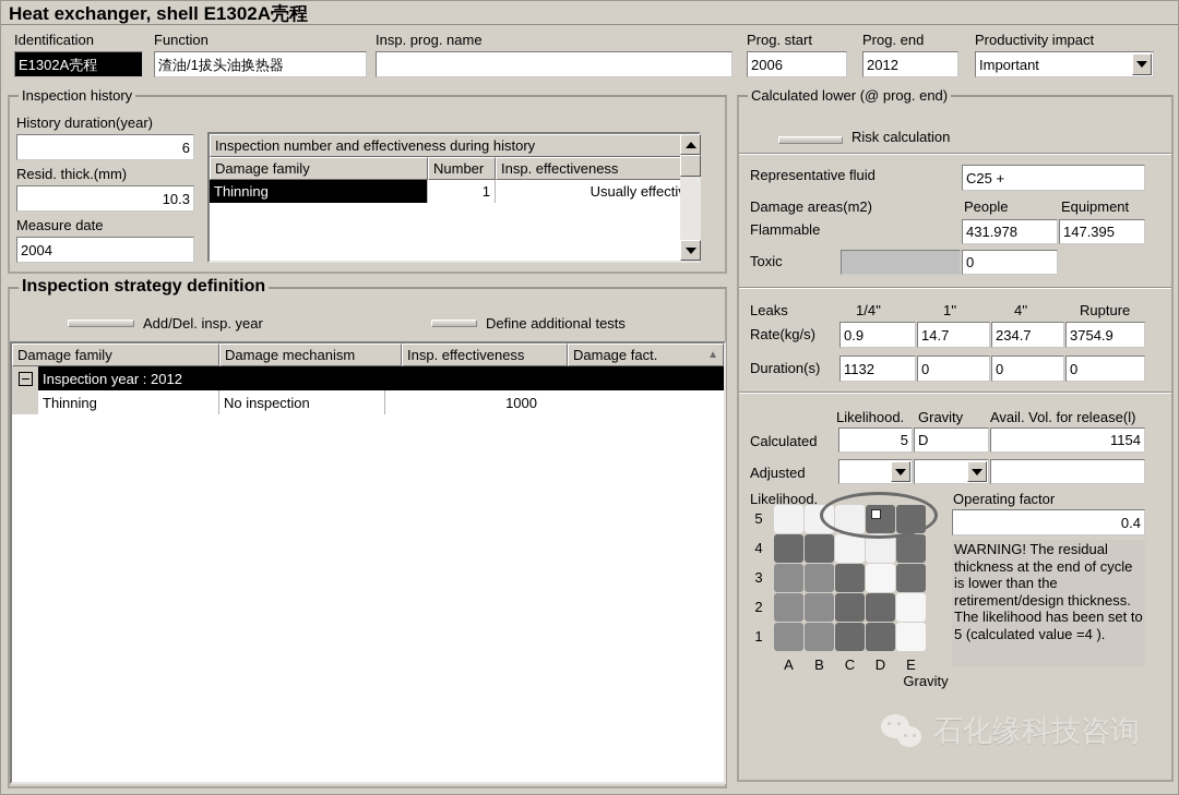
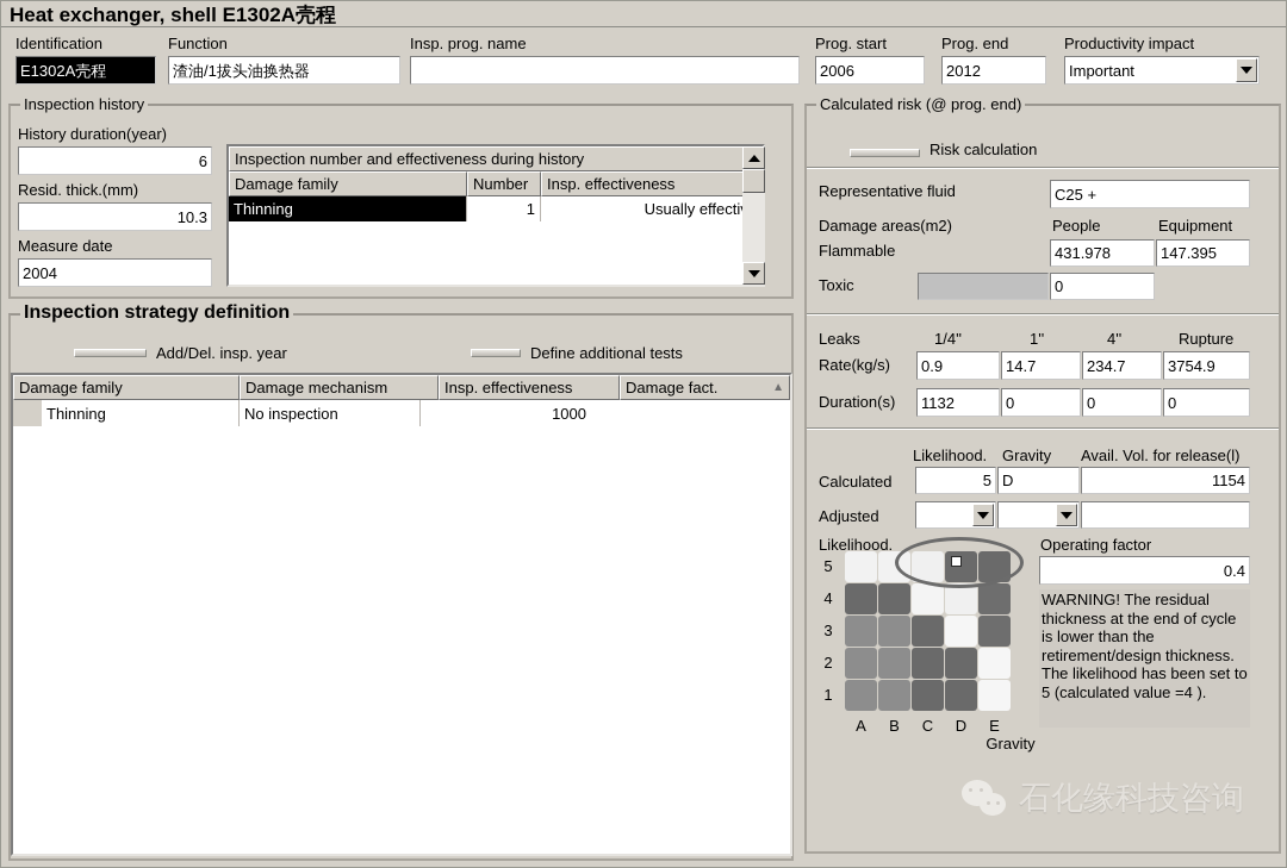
  Heat exchanger, shell E1302A壳程
  Identification
  E1302A壳程
  Function
  渣油/1拔头油换热器
  Insp. prog. name
  Prog. start
  2006
  Prog. end
  2012
  Productivity impact
  Important
  Inspection history
  History duration(year)
  6
  Resid. thick.(mm)
  10.3
  Measure date
  2004
  Inspection number and effectiveness during history
  Damage family
  Number
  Insp. effectiveness
  Thinning
  1
  Usually effecti
  Inspection strategy definition
  Add/Del. insp. year
  Define additional tests
  Damage family
  Damage mechanism
  Insp. effectiveness
  Damage fact.
  ▲
- Inspection year : 2012
  Thinning
  No inspection
  1000
- Calculated lower (@ prog. end)
+ Calculated risk (@ prog. end)
  Risk calculation
  Representative fluid
  C25 +
  Damage areas(m2)
  People
  Equipment
  Flammable
  431.978
  147.395
  Toxic
  0
  Leaks
  1/4''
  1''
  4''
  Rupture
  Rate(kg/s)
  0.9
  14.7
  234.7
  3754.9
  Duration(s)
  1132
  0
  0
  0
  Likelihood.
  Gravity
  Avail. Vol. for release(l)
  Calculated
  5
  D
  1154
  Adjusted
  Likelihood.
  5
  4
  3
  2
  1
  A
  B
  C
  D
  E
  Gravity
  Operating factor
  0.4
  WARNING! The residual thickness at the end of cycle is lower than the retirement/design thickness. The likelihood has been set to 5 (calculated value =4 ).
  石化缘科技咨询
